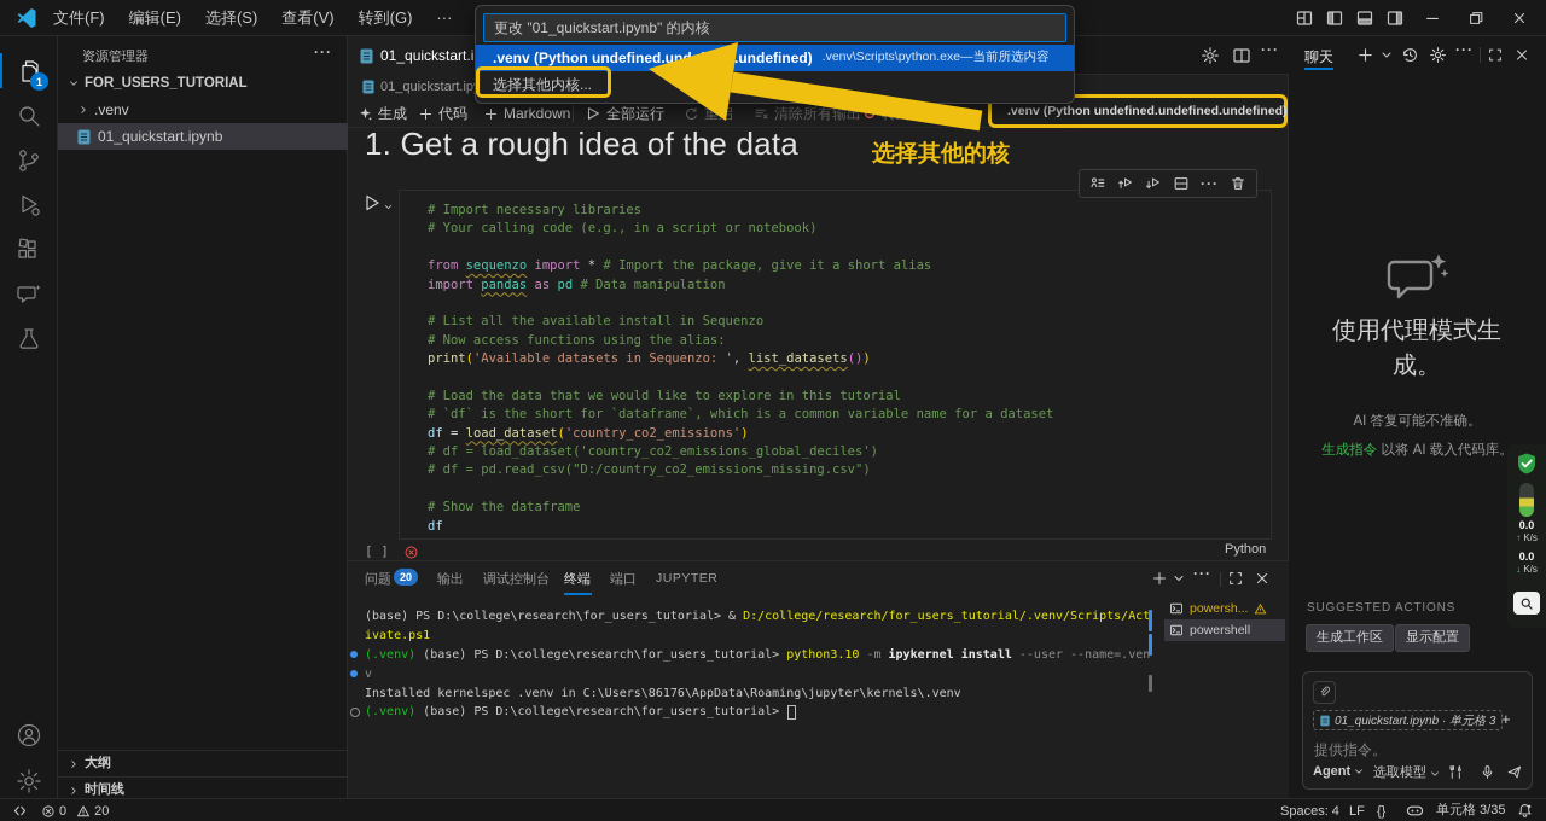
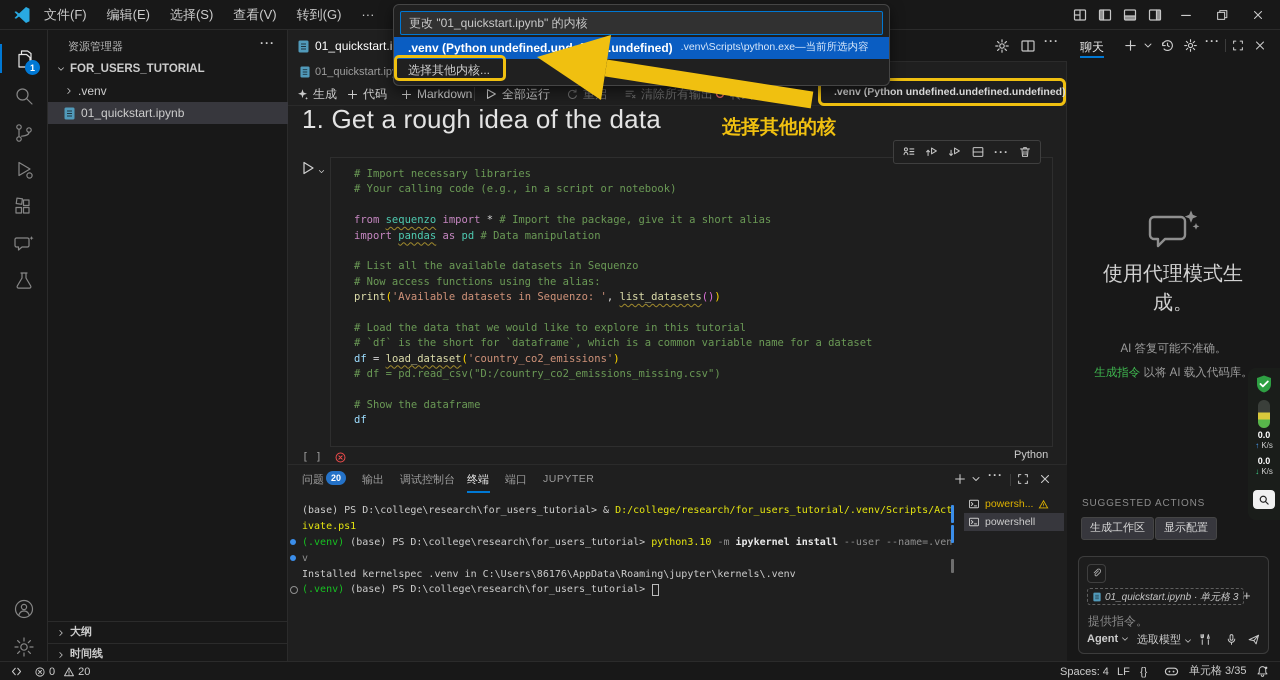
  文件(F)
  编辑(E)
  选择(S)
  查看(V)
  转到(G)
  ···
  1
  资源管理器
  ···
  FOR_USERS_TUTORIAL
  .venv
  01_quickstart.ipynb
  大纲
  时间线
  01_quickstart.i
  ···
  01_quickstart.ip
  生成
  代码
  Markdown
  全部运行
  清除所有输出
  .venv (Python undefined.undefined.undefined)
  1. Get a rough idea of the data
  选择其他的核
  ···
  # Import necessary libraries
  # Your calling code (e.g., in a script or notebook)
  from sequenzo import * # Import the package, give it a short alias
  import pandas as pd # Data manipulation
- # List all the available install in Sequenzo
+ # List all the available datasets in Sequenzo
  # Now access functions using the alias:
  print('Available datasets in Sequenzo: ', list_datasets())
  # Load the data that we would like to explore in this tutorial
  # `df` is the short for `dataframe`, which is a common variable name for a dataset
  df = load_dataset('country_co2_emissions')
- # df = load_dataset('country_co2_emissions_global_deciles')
  # df = pd.read_csv("D:/country_co2_emissions_missing.csv")
  # Show the dataframe
  df
  [ ]
  Python
  问题
  20
  输出
  调试控制台
  终端
  端口
  JUPYTER
  ···
  (base) PS D:\college\research\for_users_tutorial> &
  D:/college/research/for_users_tutorial/.venv/Scripts/Act
  ivate.ps1
  (.venv)
  (base) PS D:\college\research\for_users_tutorial>
  python3.10
  -m
  ipykernel install
  --user --name=.ven
  v
  Installed kernelspec .venv in C:\Users\86176\AppData\Roaming\jupyter\kernels\.venv
  (.venv)
  (base) PS D:\college\research\for_users_tutorial>
  powersh...
  powershell
  聊天
  ···
  使用代理模式生成。
  AI 答复可能不准确。
  生成指令 以将 AI 载入代码库。
  SUGGESTED ACTIONS
  生成工作区
  显示配置
  01_quickstart.ipynb · 单元格 3
  +
  提供指令。
  Agent
  选取模型
  0
  20
  Spaces: 4
  LF
  {}
  单元格 3/35
  更改 "01_quickstart.ipynb" 的内核
  .venv (Python undefined.un.undefined)
  .venv\Scripts\python.exe—当前所选内容
  选择其他内核...
  0.0
  ↑ K/s
  0.0
  ↓ K/s
